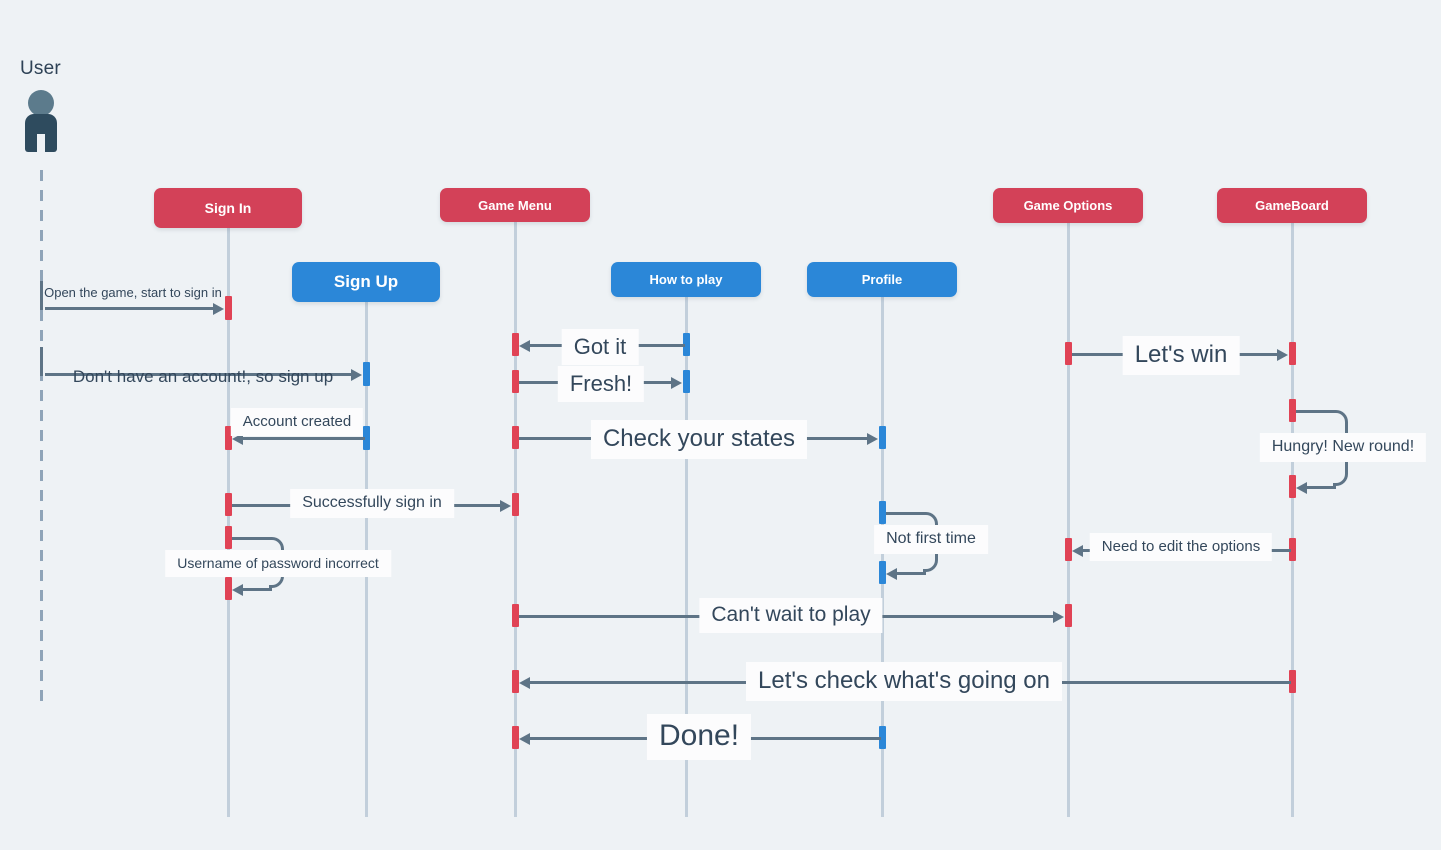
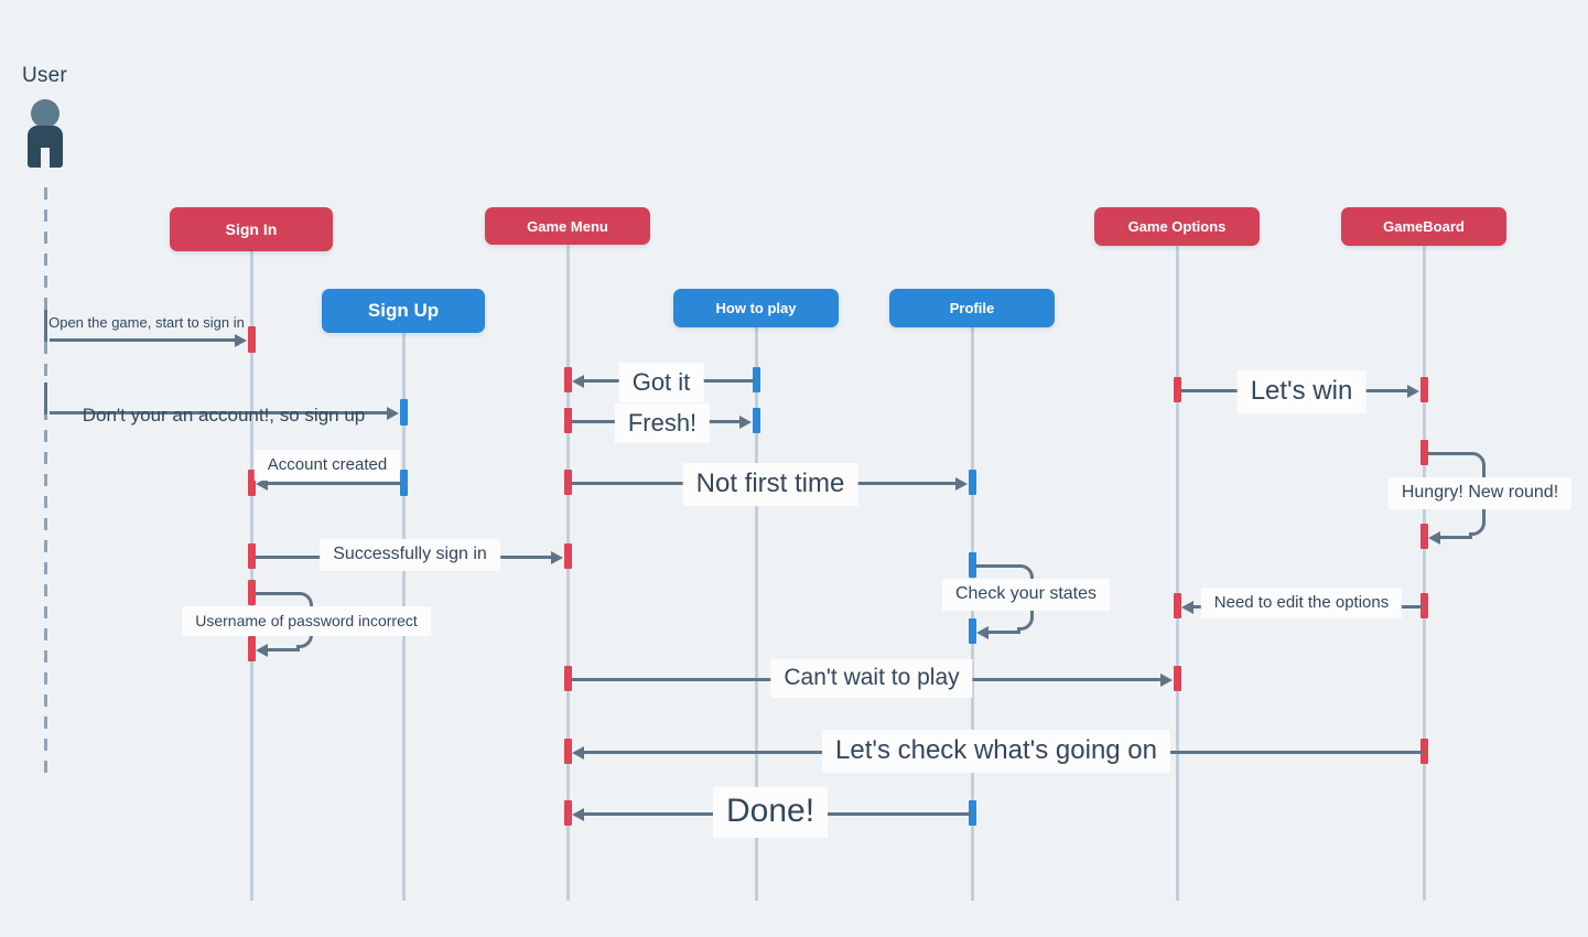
  User
  Sign In
  Sign Up
  Game Menu
  How to play
  Profile
  Game Options
  GameBoard
  Open the game, start to sign in
- Don't have an account!, so sign up
+ Don't your an account!, so sign up
  Account created
  Got it
  Fresh!
- Check your states
+ Not first time
  Successfully sign in
  Let's win
  Hungry! New round!
- Not first time
+ Check your states
  Username of password incorrect
  Need to edit the options
  Can't wait to play
  Let's check what's going on
  Done!
